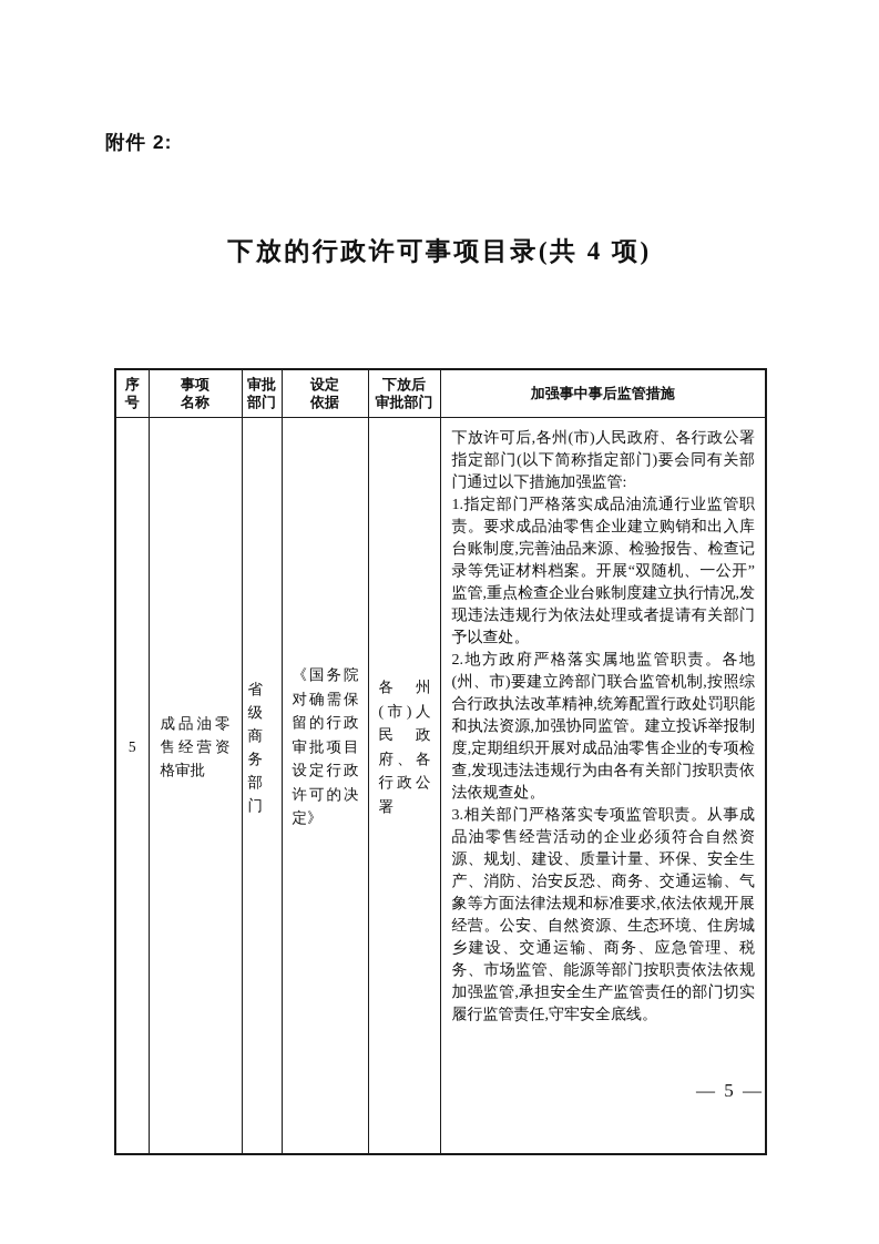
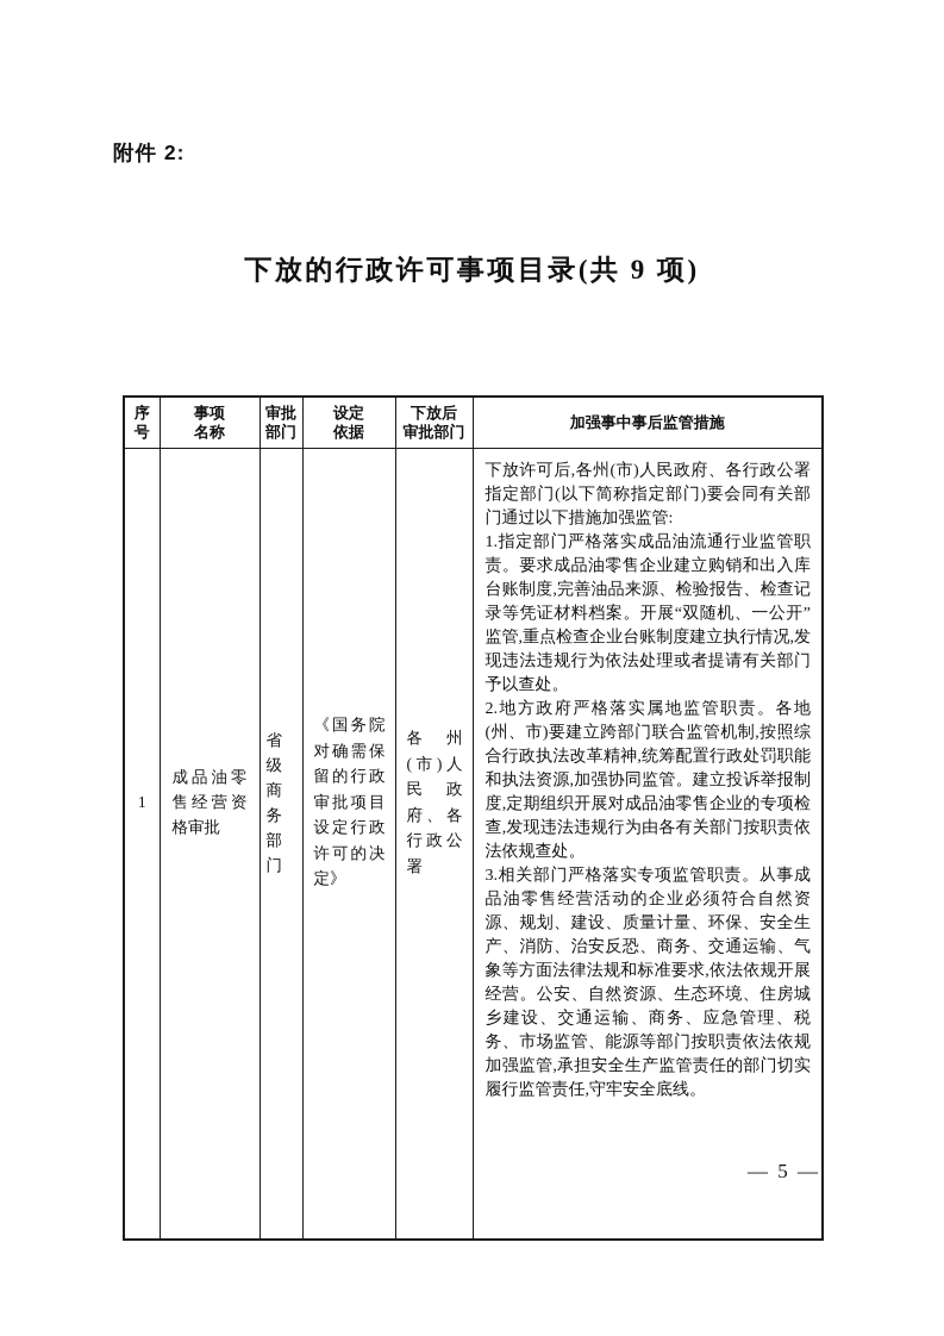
  附件 2:
- 下放的行政许可事项目录(共 4 项)
+ 下放的行政许可事项目录(共 9 项)
  序 号	事项 名称	审批 部门	设定 依据	下放后 审批部门	加强事中事后监管措施
- 5	成品油零售经营资格审批	省级商务部门	《国务院对确需保留的行政审批项目设定行政许可的决定》	各州(市)人民政府、各行政公署	下放许可后,各州(市)人民政府、各行政公署指定部门(以下简称指定部门)要会同有关部门通过以下措施加强监管: 1.指定部门严格落实成品油流通行业监管职责。要求成品油零售企业建立购销和出入库台账制度,完善油品来源、检验报告、检查记录等凭证材料档案。开展“双随机、一公开”监管,重点检查企业台账制度建立执行情况,发现违法违规行为依法处理或者提请有关部门予以查处。 2.地方政府严格落实属地监管职责。各地(州、市)要建立跨部门联合监管机制,按照综合行政执法改革精神,统筹配置行政处罚职能和执法资源,加强协同监管。建立投诉举报制度,定期组织开展对成品油零售企业的专项检查,发现违法违规行为由各有关部门按职责依法依规查处。 3.相关部门严格落实专项监管职责。从事成品油零售经营活动的企业必须符合自然资源、规划、建设、质量计量、环保、安全生产、消防、治安反恐、商务、交通运输、气象等方面法律法规和标准要求,依法依规开展经营。公安、自然资源、生态环境、住房城乡建设、交通运输、商务、应急管理、税务、市场监管、能源等部门按职责依法依规加强监管,承担安全生产监管责任的部门切实履行监管责任,守牢安全底线。
+ 1	成品油零售经营资格审批	省级商务部门	《国务院对确需保留的行政审批项目设定行政许可的决定》	各州(市)人民政府、各行政公署	下放许可后,各州(市)人民政府、各行政公署指定部门(以下简称指定部门)要会同有关部门通过以下措施加强监管: 1.指定部门严格落实成品油流通行业监管职责。要求成品油零售企业建立购销和出入库台账制度,完善油品来源、检验报告、检查记录等凭证材料档案。开展“双随机、一公开”监管,重点检查企业台账制度建立执行情况,发现违法违规行为依法处理或者提请有关部门予以查处。 2.地方政府严格落实属地监管职责。各地(州、市)要建立跨部门联合监管机制,按照综合行政执法改革精神,统筹配置行政处罚职能和执法资源,加强协同监管。建立投诉举报制度,定期组织开展对成品油零售企业的专项检查,发现违法违规行为由各有关部门按职责依法依规查处。 3.相关部门严格落实专项监管职责。从事成品油零售经营活动的企业必须符合自然资源、规划、建设、质量计量、环保、安全生产、消防、治安反恐、商务、交通运输、气象等方面法律法规和标准要求,依法依规开展经营。公安、自然资源、生态环境、住房城乡建设、交通运输、商务、应急管理、税务、市场监管、能源等部门按职责依法依规加强监管,承担安全生产监管责任的部门切实履行监管责任,守牢安全底线。
  — 5 —
